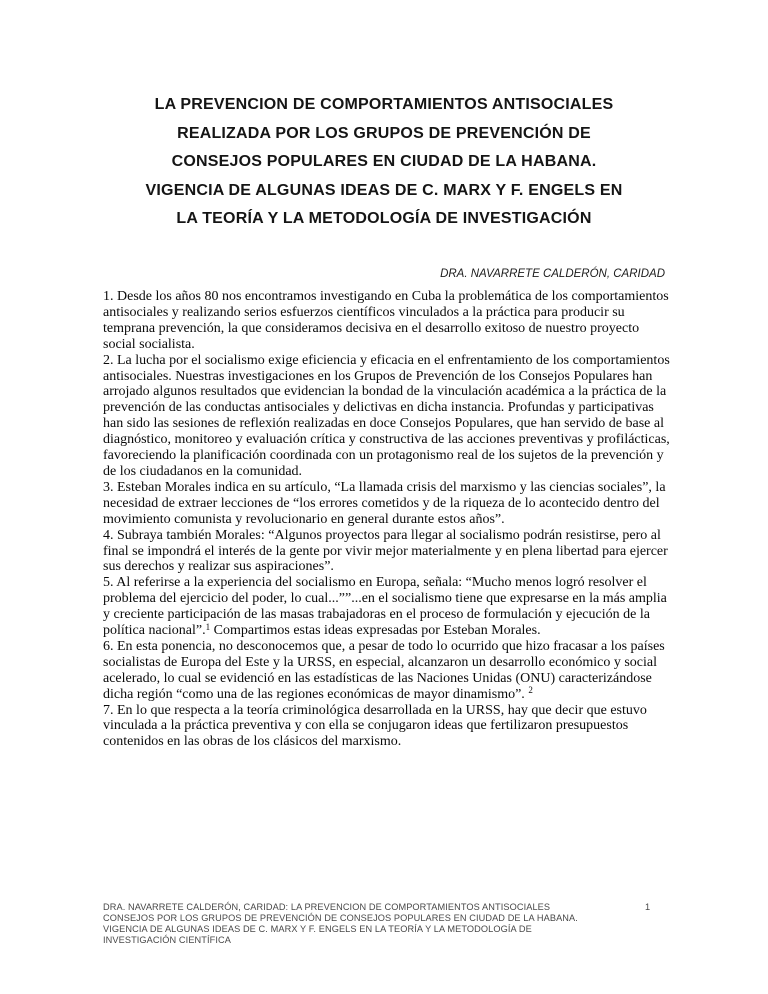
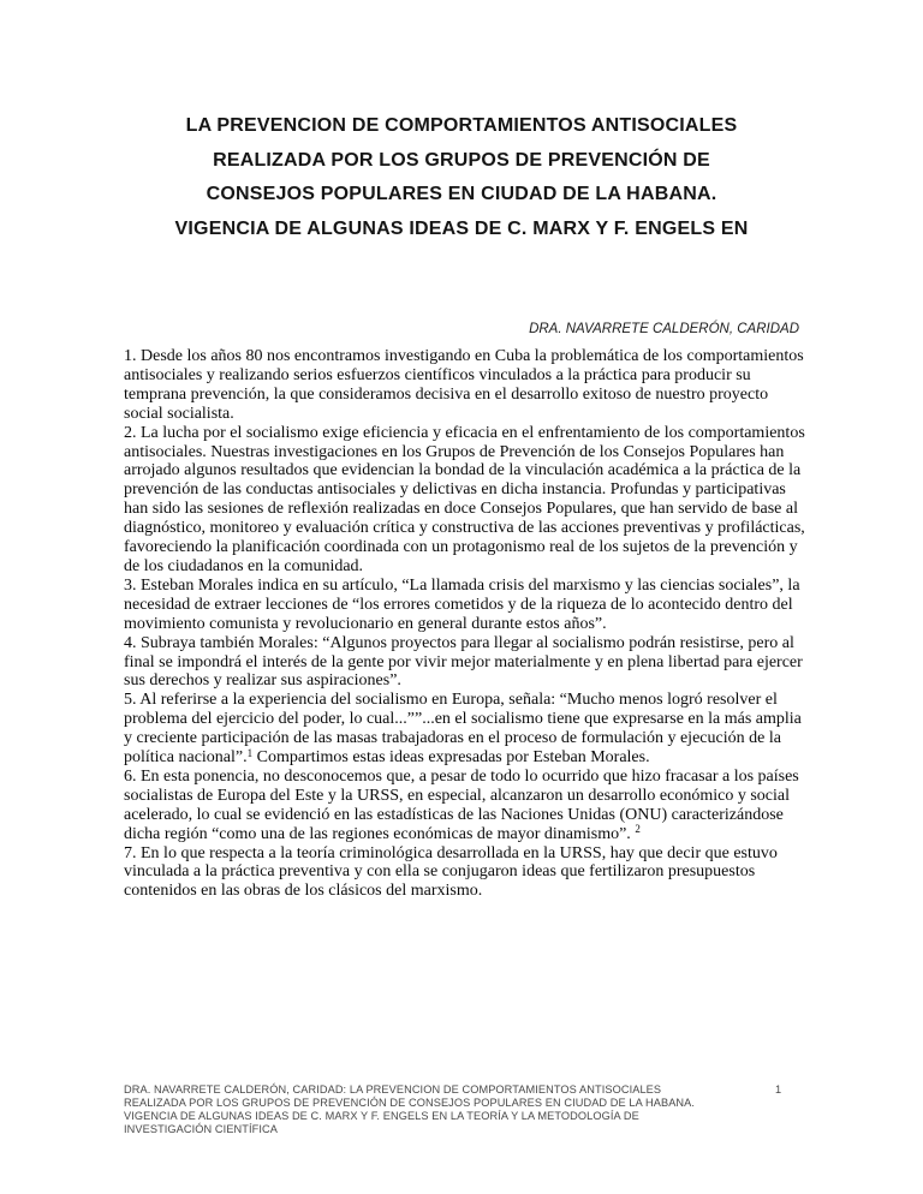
  LA PREVENCION DE COMPORTAMIENTOS ANTISOCIALES
  REALIZADA POR LOS GRUPOS DE PREVENCIÓN DE
  CONSEJOS POPULARES EN CIUDAD DE LA HABANA.
  VIGENCIA DE ALGUNAS IDEAS DE C. MARX Y F. ENGELS EN
- LA TEORÍA Y LA METODOLOGÍA DE INVESTIGACIÓN
  DRA. NAVARRETE CALDERÓN, CARIDAD
  1. Desde los años 80 nos encontramos investigando en Cuba la problemática de los comportamientos antisociales y realizando serios esfuerzos científicos vinculados a la práctica para producir su temprana prevención, la que consideramos decisiva en el desarrollo exitoso de nuestro proyecto social socialista.
  2. La lucha por el socialismo exige eficiencia y eficacia en el enfrentamiento de los comportamientos antisociales. Nuestras investigaciones en los Grupos de Prevención de los Consejos Populares han arrojado algunos resultados que evidencian la bondad de la vinculación académica a la práctica de la prevención de las conductas antisociales y delictivas en dicha instancia. Profundas y participativas han sido las sesiones de reflexión realizadas en doce Consejos Populares, que han servido de base al diagnóstico, monitoreo y evaluación crítica y constructiva de las acciones preventivas y profilácticas, favoreciendo la planificación coordinada con un protagonismo real de los sujetos de la prevención y de los ciudadanos en la comunidad.
  3. Esteban Morales indica en su artículo, “La llamada crisis del marxismo y las ciencias sociales”, la necesidad de extraer lecciones de “los errores cometidos y de la riqueza de lo acontecido dentro del movimiento comunista y revolucionario en general durante estos años”.
  4. Subraya también Morales: “Algunos proyectos para llegar al socialismo podrán resistirse, pero al final se impondrá el interés de la gente por vivir mejor materialmente y en plena libertad para ejercer sus derechos y realizar sus aspiraciones”.
  5. Al referirse a la experiencia del socialismo en Europa, señala: “Mucho menos logró resolver el problema del ejercicio del poder, lo cual...””...en el socialismo tiene que expresarse en la más amplia y creciente participación de las masas trabajadoras en el proceso de formulación y ejecución de la política nacional”.1 Compartimos estas ideas expresadas por Esteban Morales.
  6. En esta ponencia, no desconocemos que, a pesar de todo lo ocurrido que hizo fracasar a los países socialistas de Europa del Este y la URSS, en especial, alcanzaron un desarrollo económico y social acelerado, lo cual se evidenció en las estadísticas de las Naciones Unidas (ONU) caracterizándose dicha región “como una de las regiones económicas de mayor dinamismo”. 2
  7. En lo que respecta a la teoría criminológica desarrollada en la URSS, hay que decir que estuvo vinculada a la práctica preventiva y con ella se conjugaron ideas que fertilizaron presupuestos contenidos en las obras de los clásicos del marxismo.
  DRA. NAVARRETE CALDERÓN, CARIDAD: LA PREVENCION DE COMPORTAMIENTOS ANTISOCIALES
- CONSEJOS POR LOS GRUPOS DE PREVENCIÓN DE CONSEJOS POPULARES EN CIUDAD DE LA HABANA.
+ REALIZADA POR LOS GRUPOS DE PREVENCIÓN DE CONSEJOS POPULARES EN CIUDAD DE LA HABANA.
  VIGENCIA DE ALGUNAS IDEAS DE C. MARX Y F. ENGELS EN LA TEORÍA Y LA METODOLOGÍA DE
  INVESTIGACIÓN CIENTÍFICA
  1
